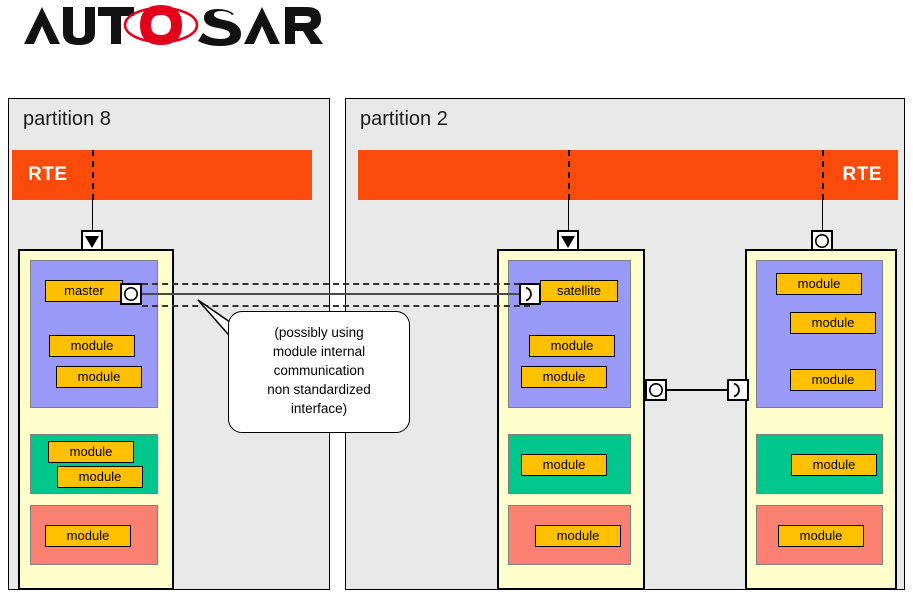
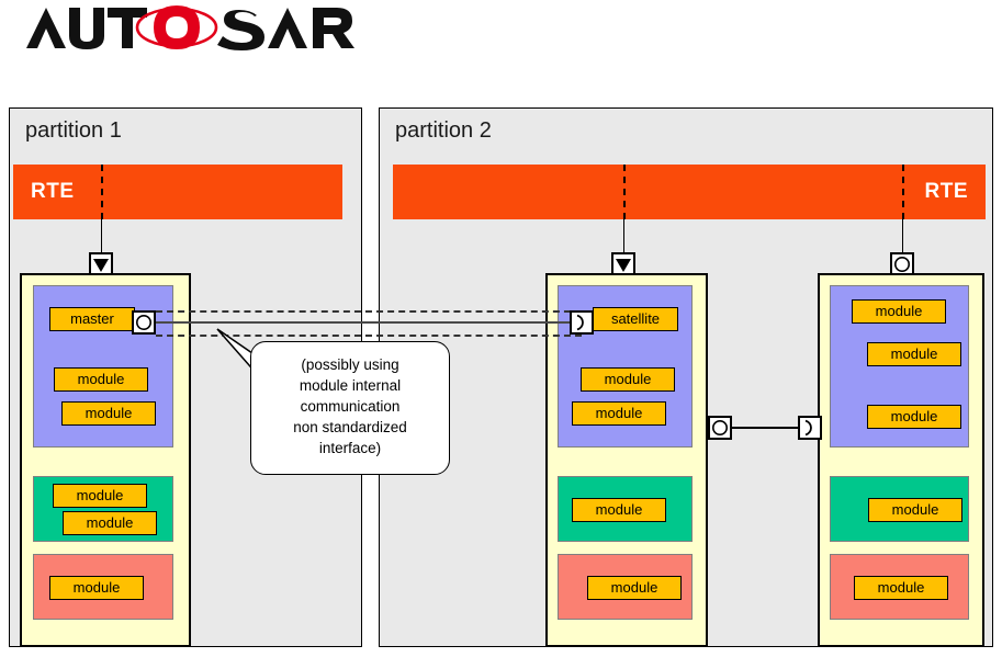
- partition 8
+ partition 1
  RTE
  master
  module
  module
  module
  module
  module
  partition 2
  RTE
  satellite
  module
  module
  module
  module
  module
  module
  module
  module
  module
  (possibly using
  module internal
  communication
  non standardized
  interface)
